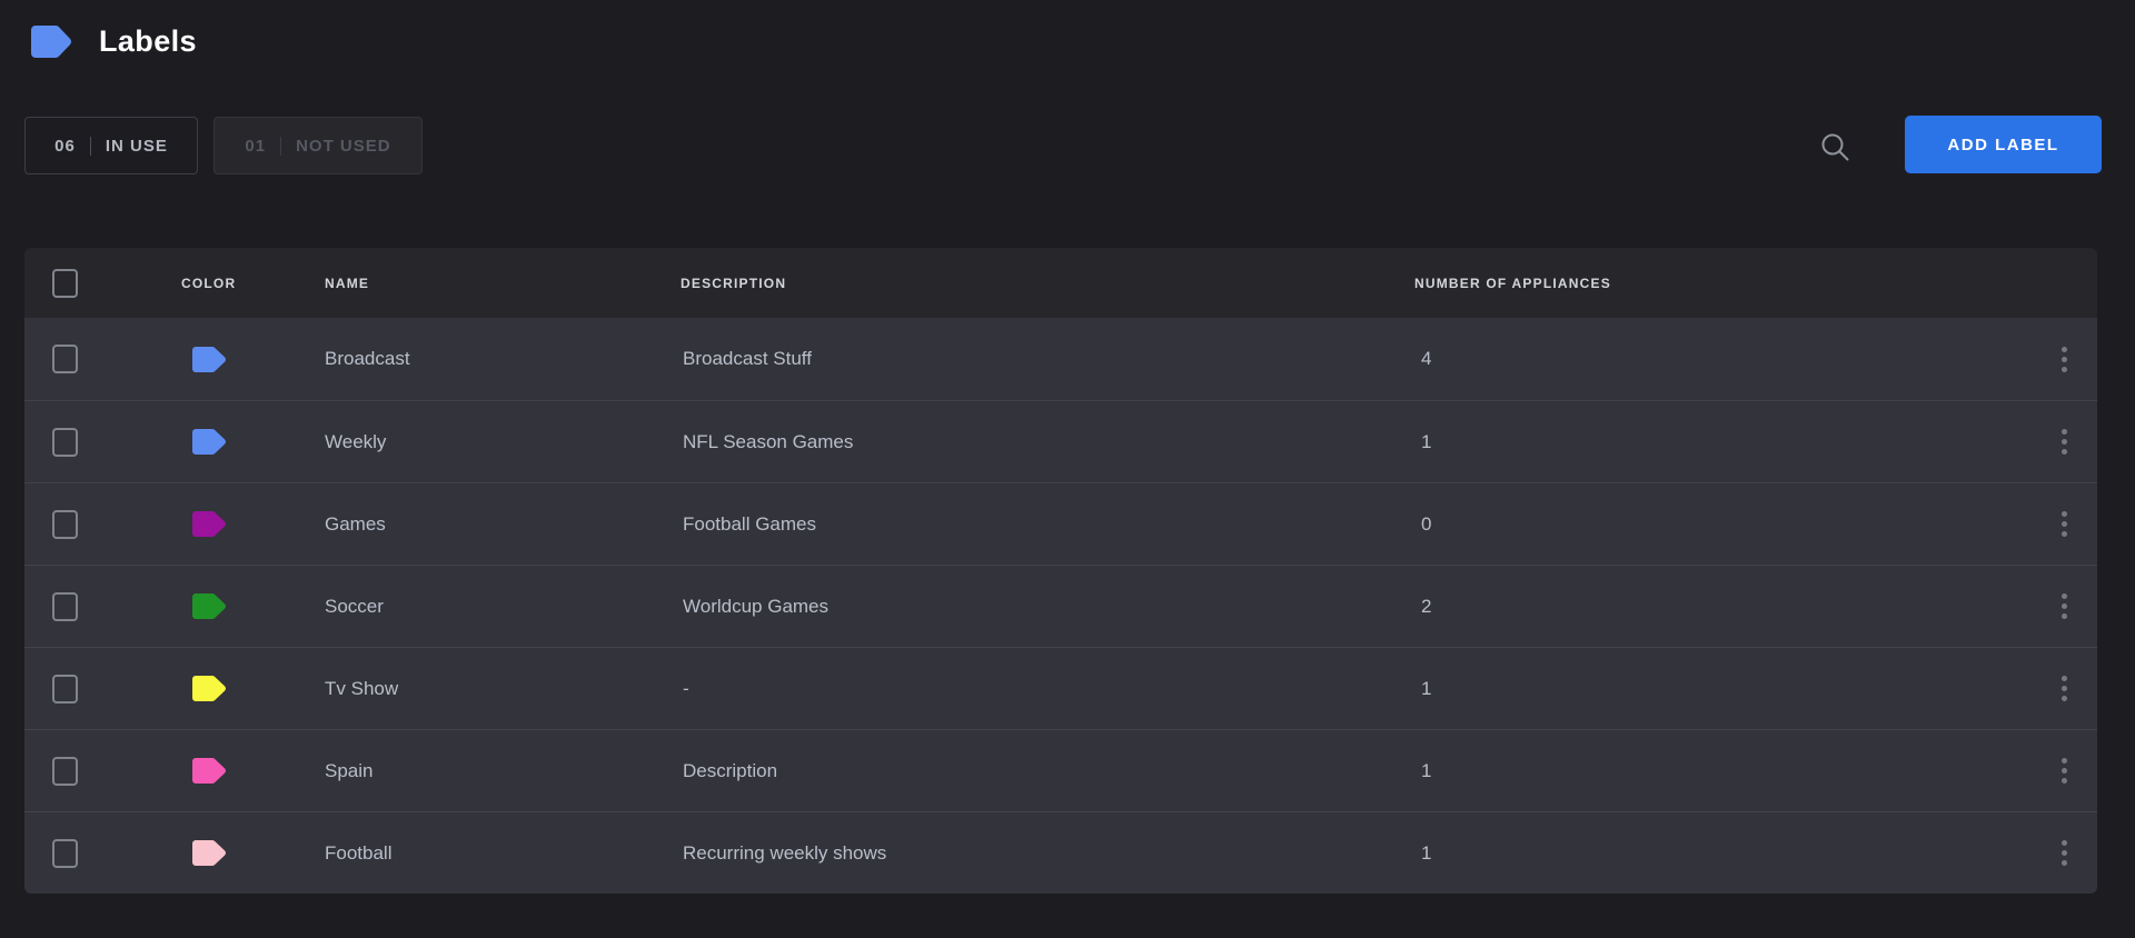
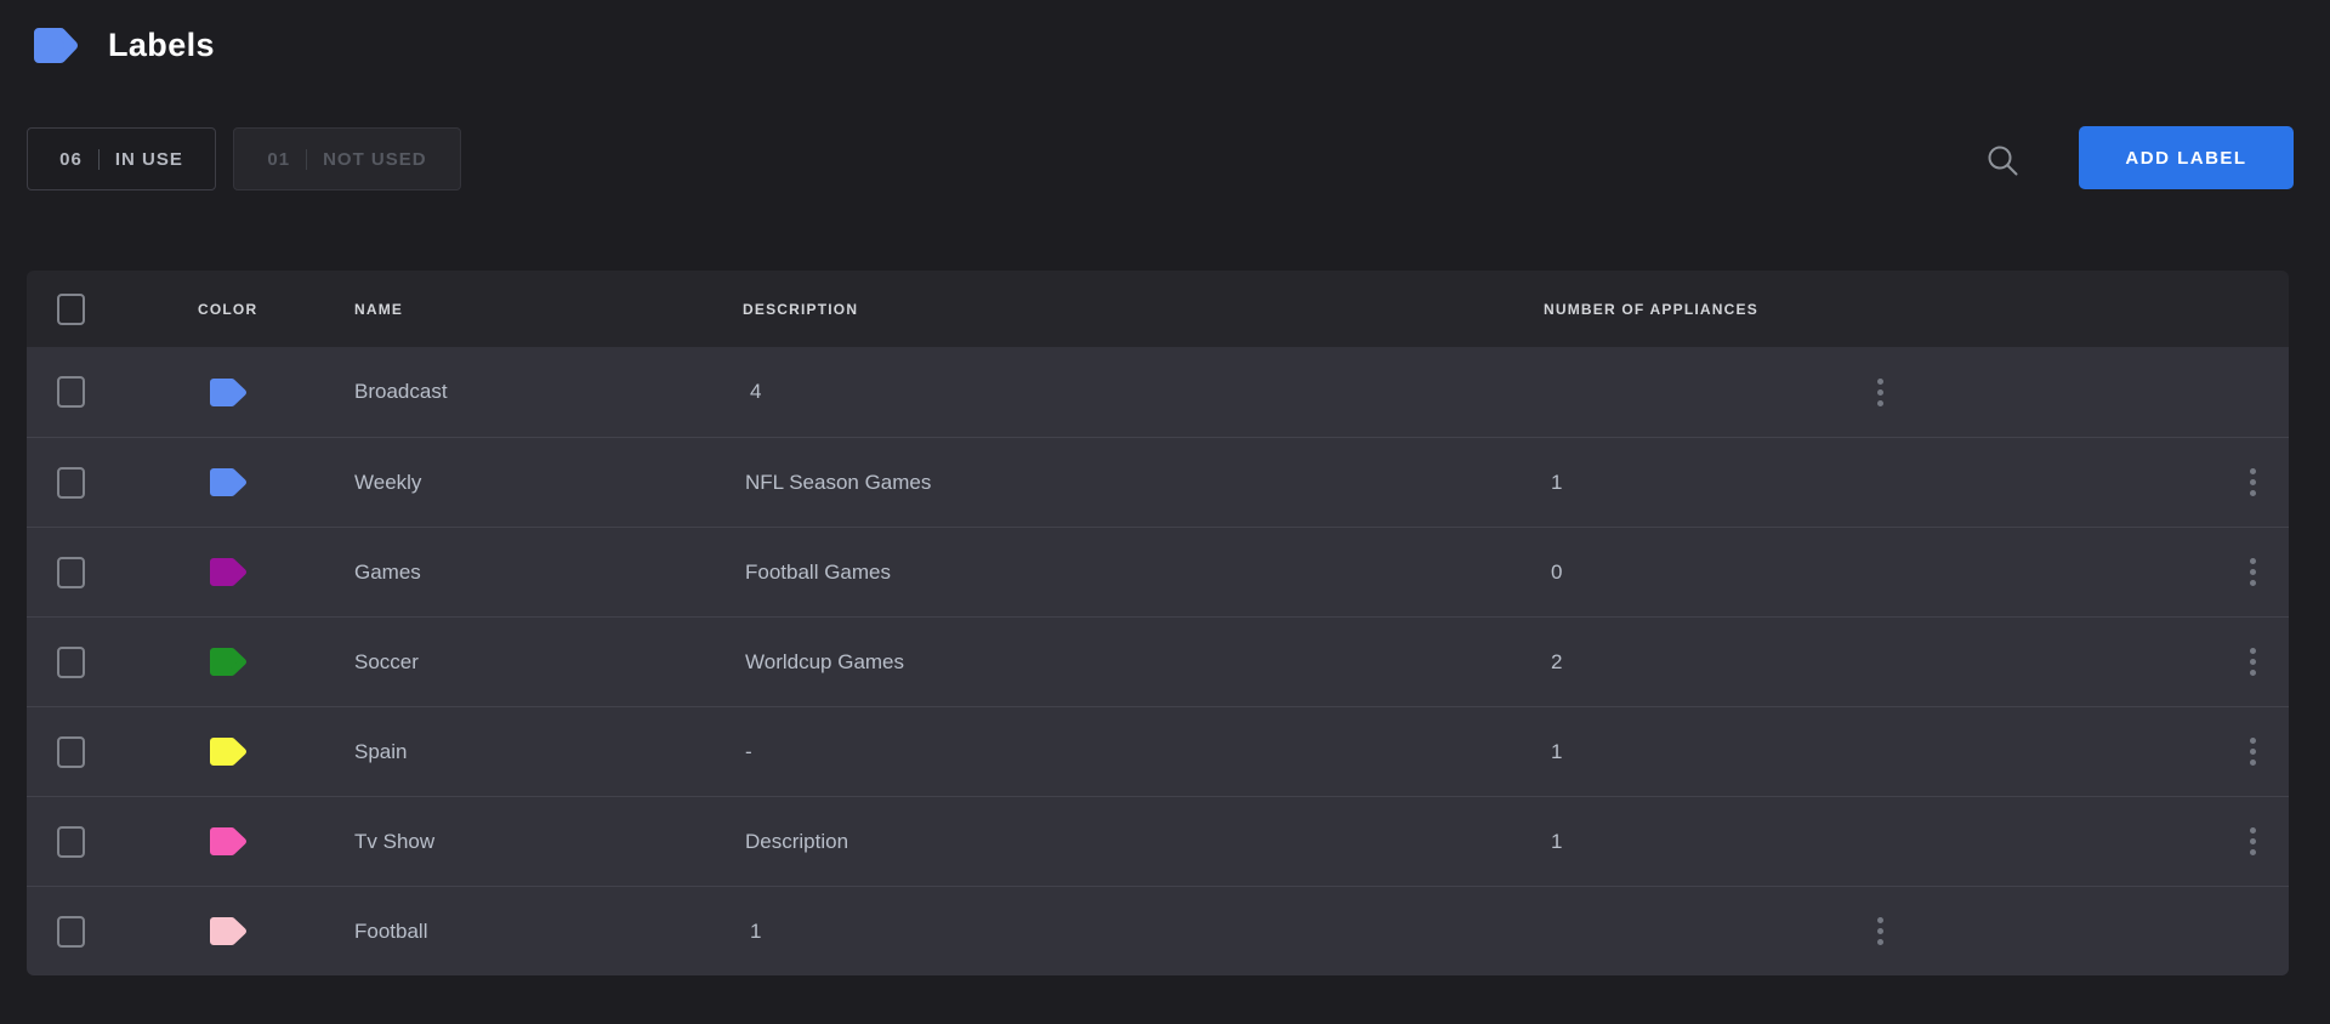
  Labels
  06
  IN USE
  01
  NOT USED
  ADD LABEL
  COLOR
  NAME
  DESCRIPTION
  NUMBER OF APPLIANCES
  Broadcast
- Broadcast Stuff
  4
  Weekly
  NFL Season Games
  1
  Games
  Football Games
  0
  Soccer
  Worldcup Games
  2
- Tv Show
+ Spain
  -
  1
- Spain
+ Tv Show
  Description
  1
  Football
- Recurring weekly shows
  1
